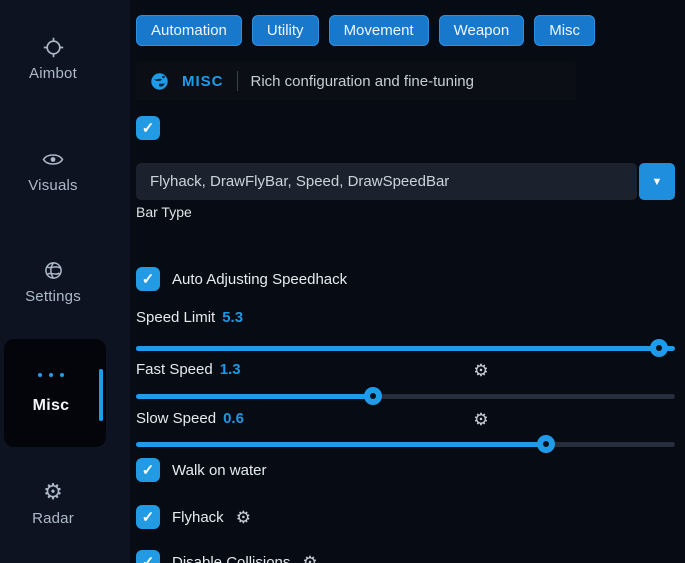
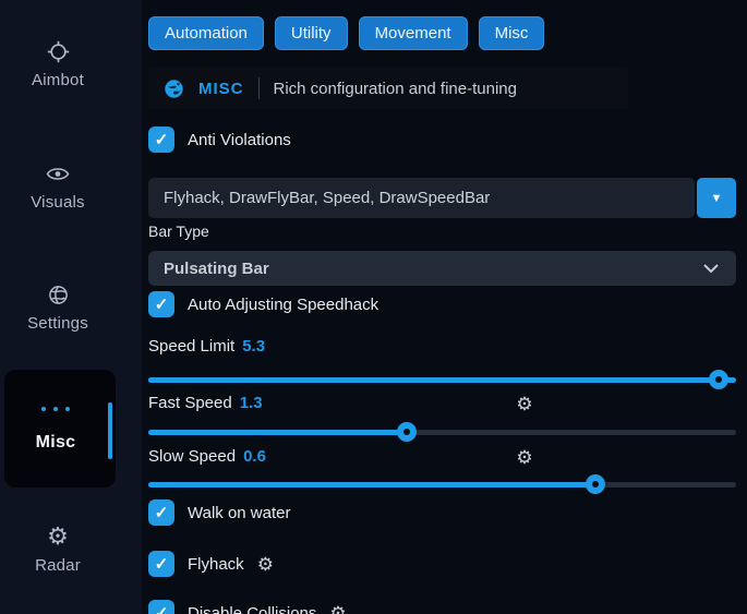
  Aimbot
  Visuals
  Settings
  Misc
  ⚙
  Radar
  Automation
  Utility
  Movement
- Weapon
  Misc
  MISC
  Rich configuration and fine-tuning
  ✓
+ Anti Violations
  Flyhack, DrawFlyBar, Speed, DrawSpeedBar
  ▼
  Bar Type
+ Pulsating Bar
  ✓
  Auto Adjusting Speedhack
  Speed Limit
  5.3
  Fast Speed
  1.3
  ⚙
  Slow Speed
  0.6
  ⚙
  ✓
  Walk on water
  ✓
  Flyhack
  ⚙
  Disable Collisions
  ⚙
